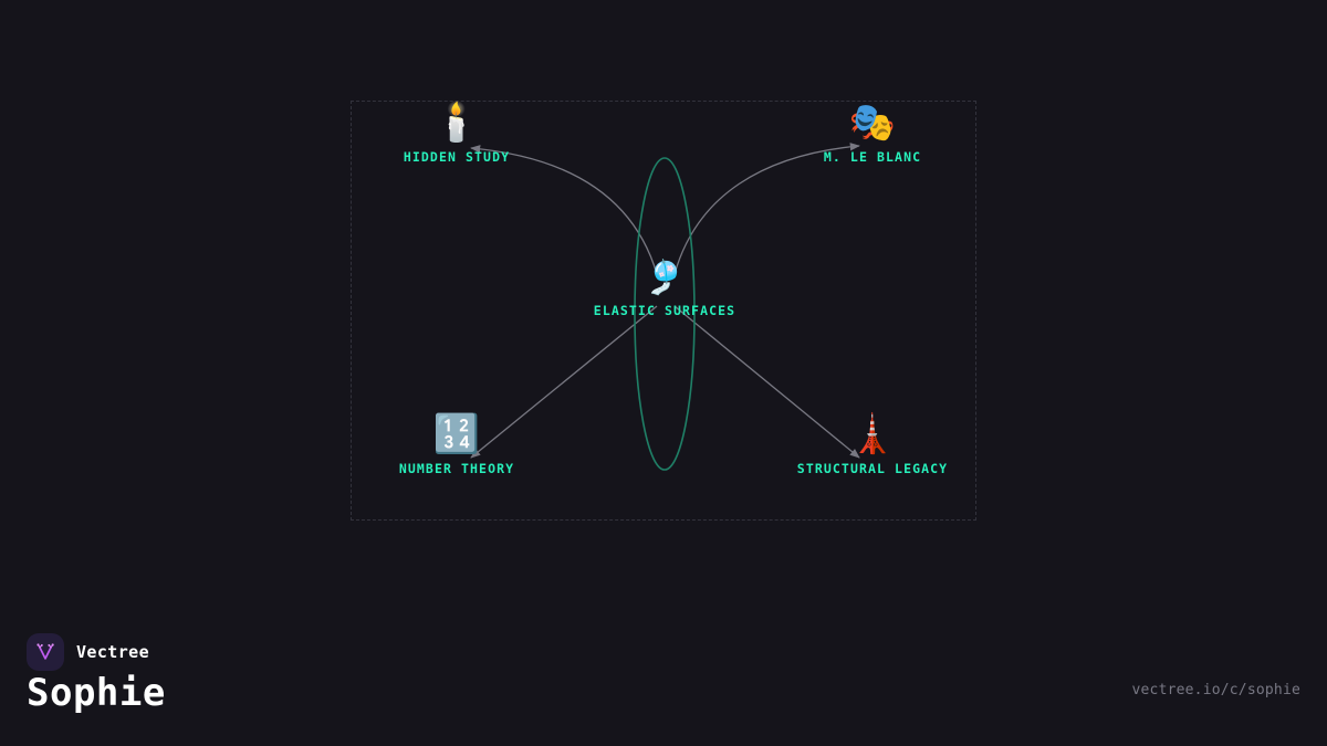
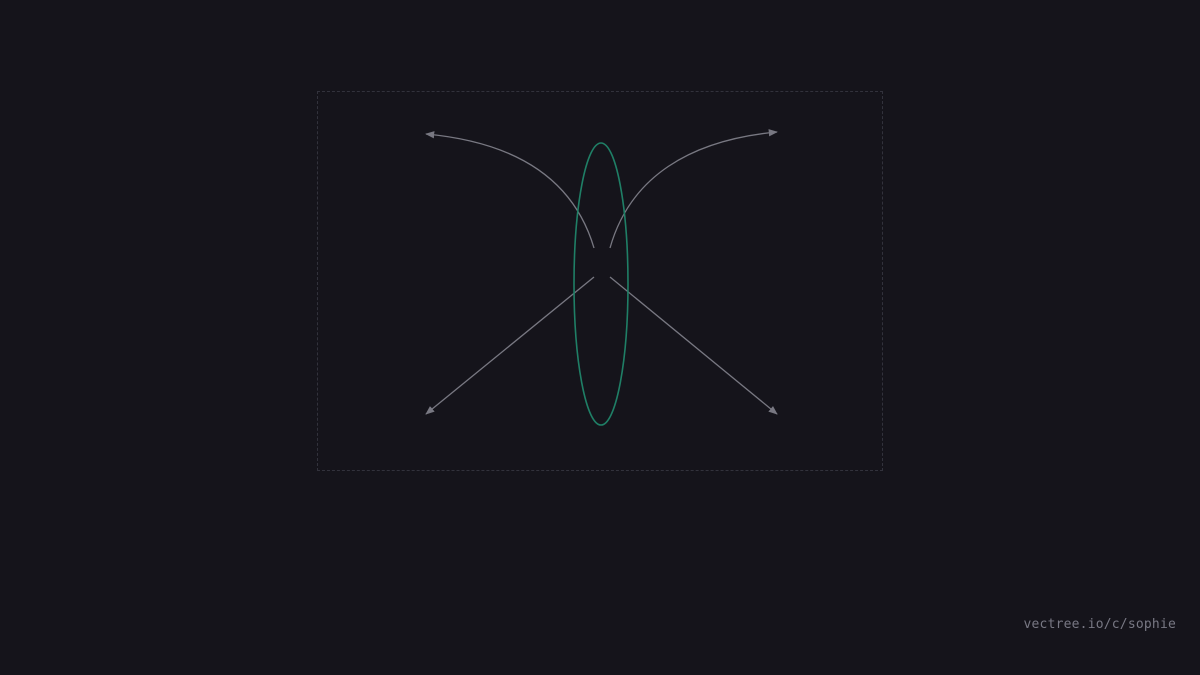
- 🕯️
- HIDDEN STUDY
- 🎭
- M. LE BLANC
- 🎐
- ELASTIC SURFACES
- 🔢
- NUMBER THEORY
- 🗼
- STRUCTURAL LEGACY
- Vectree
- Sophie
  vectree.io/c/sophie
